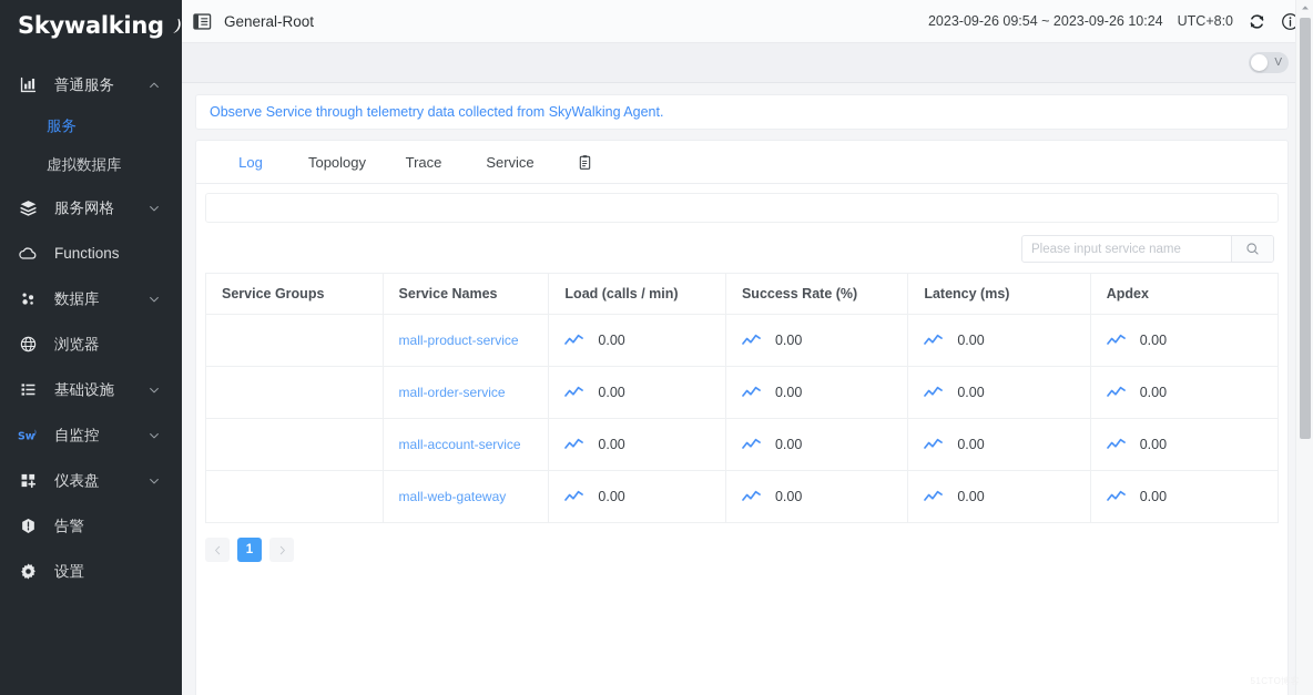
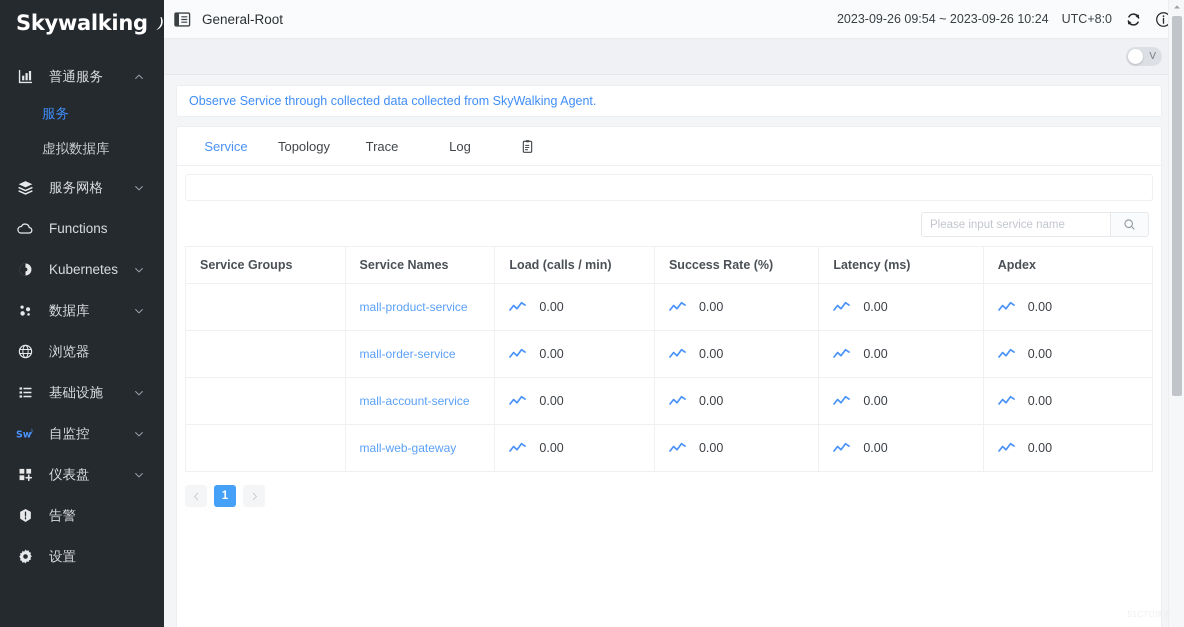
  Skywalking
  普通服务
  服务
  虚拟数据库
  服务网格
  Functions
+ Kubernetes
  数据库
  浏览器
  基础设施
  Sw
  自监控
  仪表盘
  告警
  设置
  General-Root
  2023-09-26 09:54 ~ 2023-09-26 10:24
  UTC+8:0
  V
- Observe Service through telemetry data collected from SkyWalking Agent.
+ Observe Service through collected data collected from SkyWalking Agent.
- Log
+ Service
  Topology
  Trace
- Service
+ Log
  Please input service name
  Service Groups	Service Names	Load (calls / min)	Success Rate (%)	Latency (ms)	Apdex
  	mall-product-service	0.00	0.00	0.00	0.00
  	mall-order-service	0.00	0.00	0.00	0.00
  	mall-account-service	0.00	0.00	0.00	0.00
  	mall-web-gateway	0.00	0.00	0.00	0.00
  1
